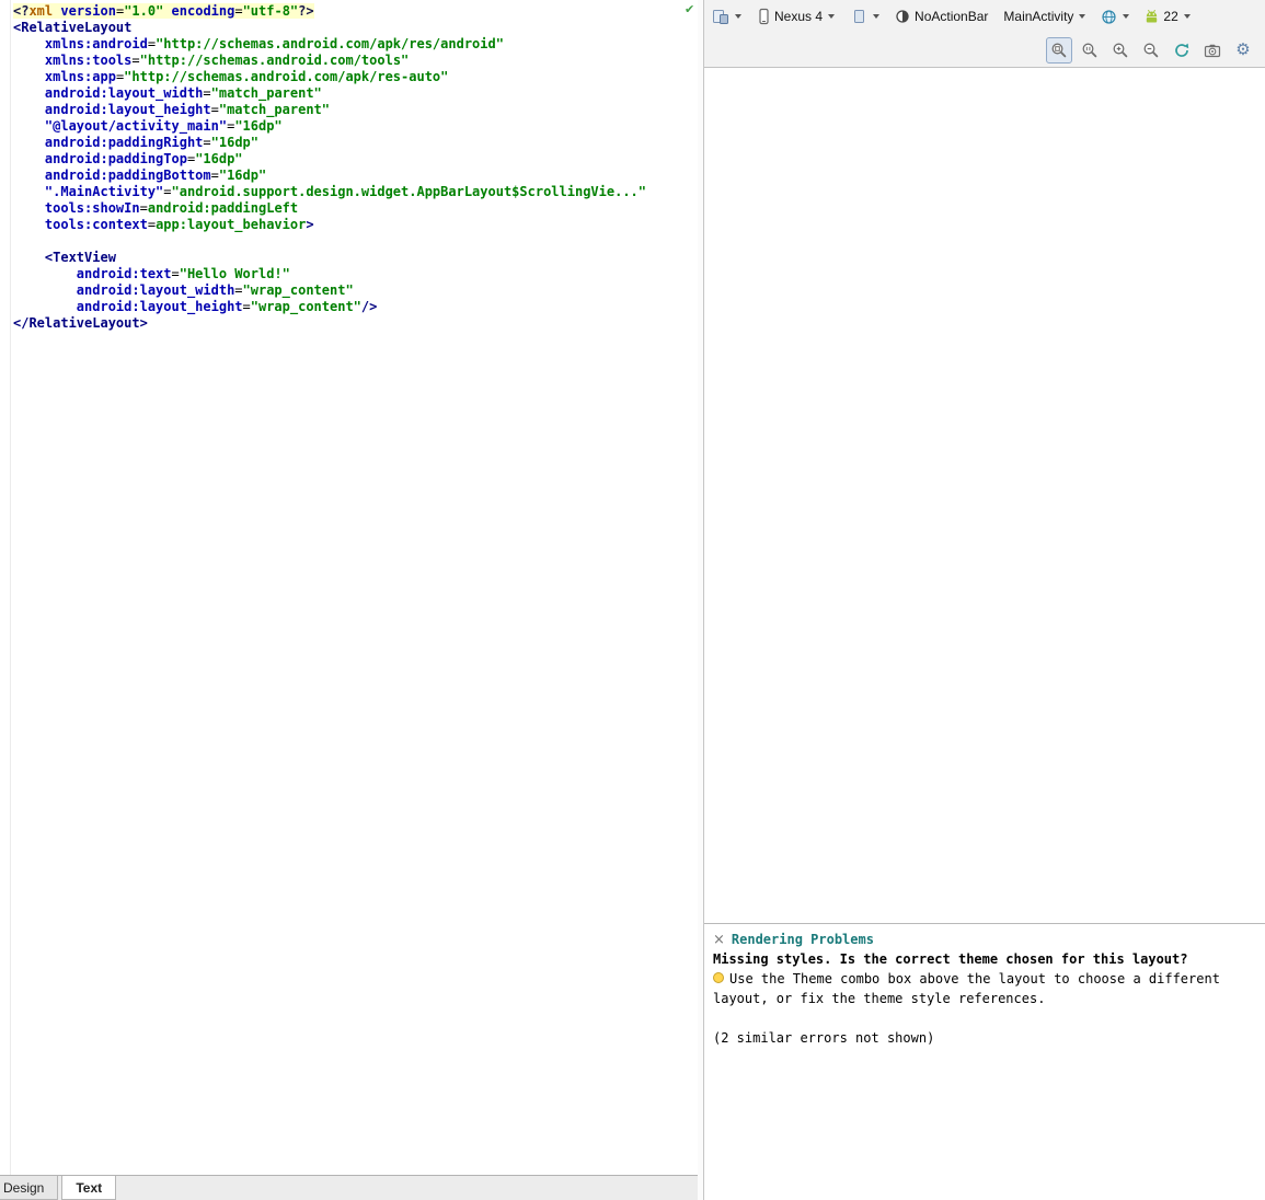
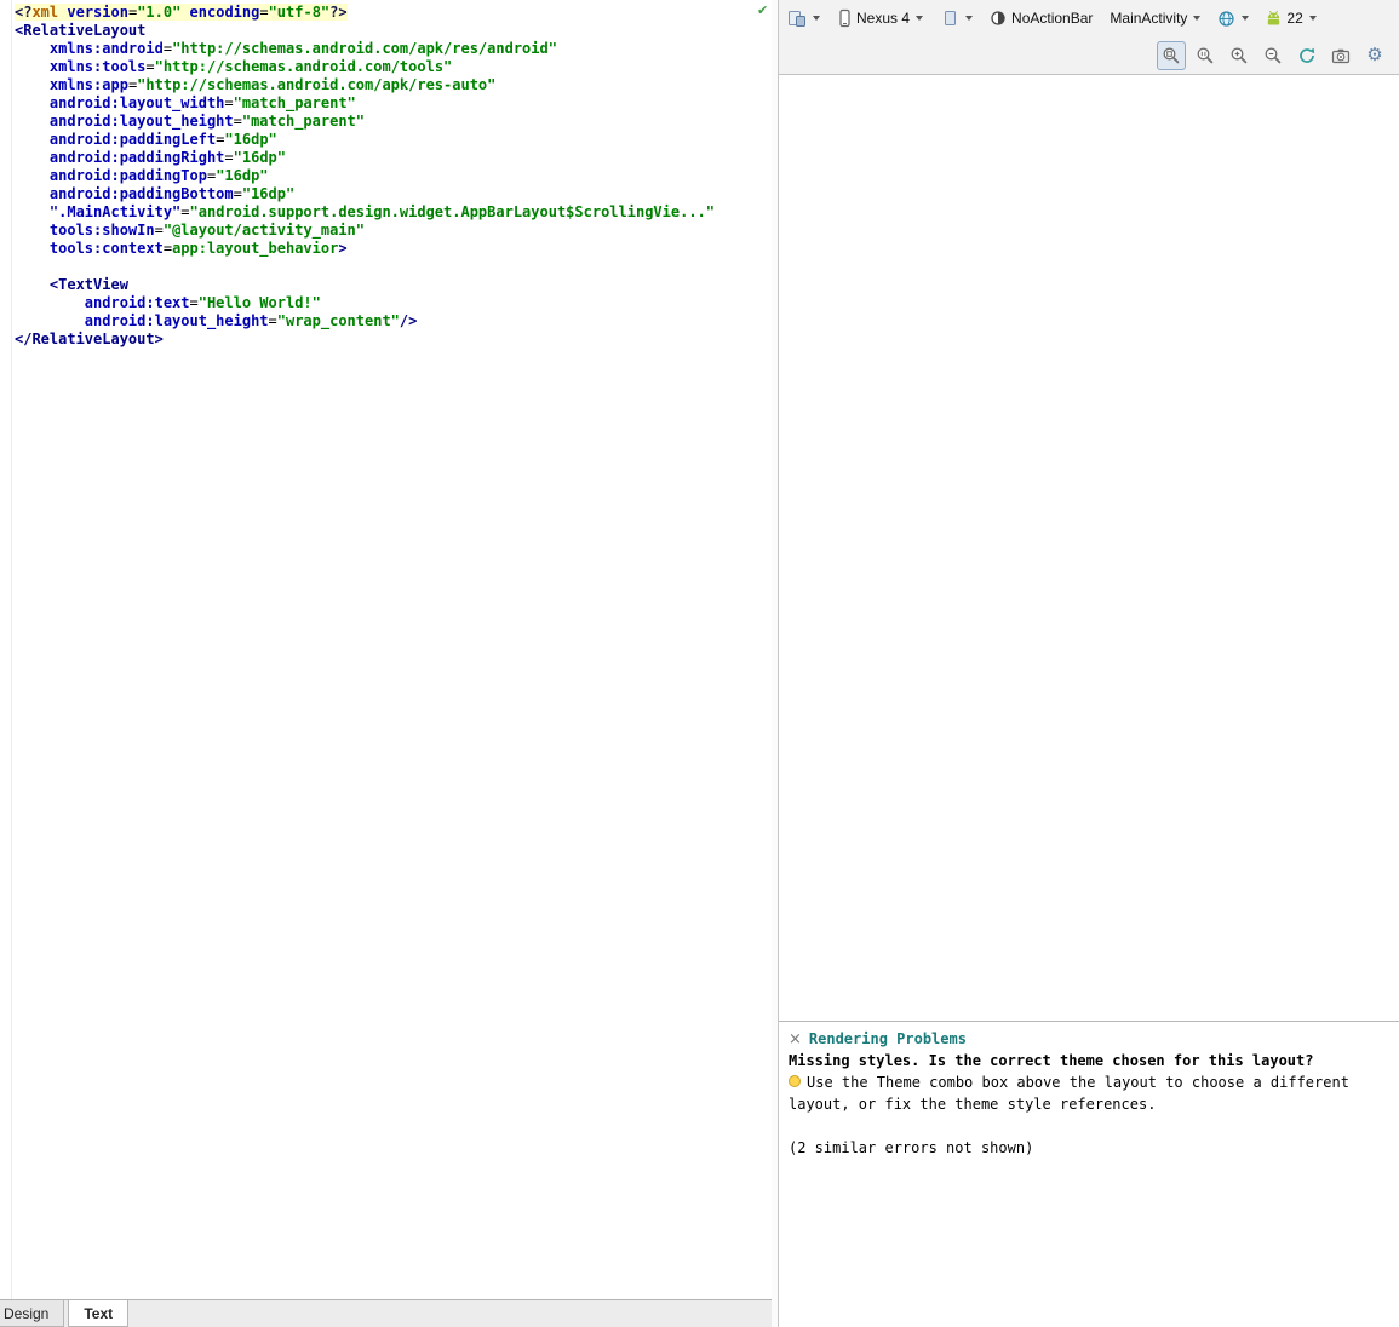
  <?xml version="1.0" encoding="utf-8"?>
  <RelativeLayout
  xmlns:android="http://schemas.android.com/apk/res/android"
  xmlns:tools="http://schemas.android.com/tools"
  xmlns:app="http://schemas.android.com/apk/res-auto"
  android:layout_width="match_parent"
  android:layout_height="match_parent"
- "@layout/activity_main"="16dp"
+ android:paddingLeft="16dp"
  android:paddingRight="16dp"
  android:paddingTop="16dp"
  android:paddingBottom="16dp"
  ".MainActivity"="android.support.design.widget.AppBarLayout$ScrollingVie..."
- tools:showIn=android:paddingLeft
+ tools:showIn="@layout/activity_main"
  tools:context=app:layout_behavior>
  <TextView
  android:text="Hello World!"
- android:layout_width="wrap_content"
  android:layout_height="wrap_content"/>
  </RelativeLayout>
  ✔
  Design
  Text
  Nexus 4
  NoActionBar
  MainActivity
  22
  ⚙
  ×
  Rendering Problems
  Missing styles. Is the correct theme chosen for this layout?
  Use the Theme combo box above the layout to choose a different layout, or fix the theme style references.
  (2 similar errors not shown)
